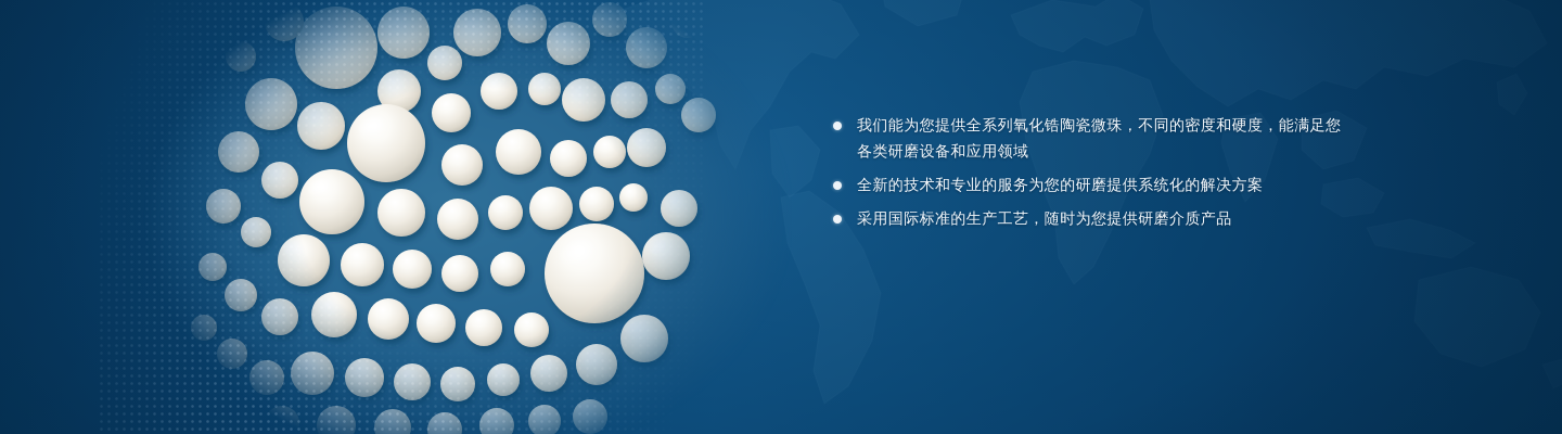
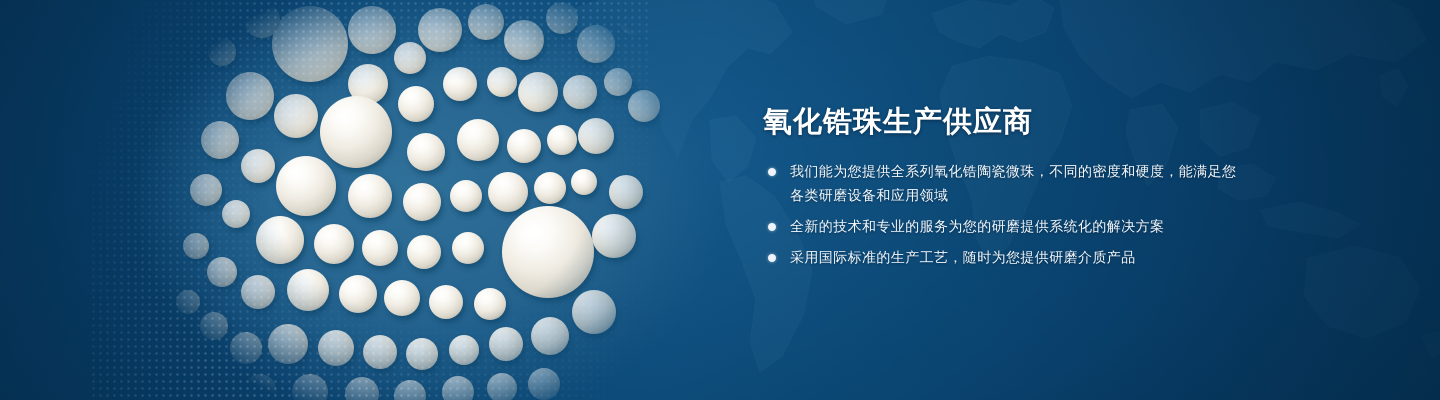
+ 氧化锆珠生产供应商
  我们能为您提供全系列氧化锆陶瓷微珠，不同的密度和硬度，能满足您各类研磨设备和应用领域
  全新的技术和专业的服务为您的研磨提供系统化的解决方案
  采用国际标准的生产工艺，随时为您提供研磨介质产品
